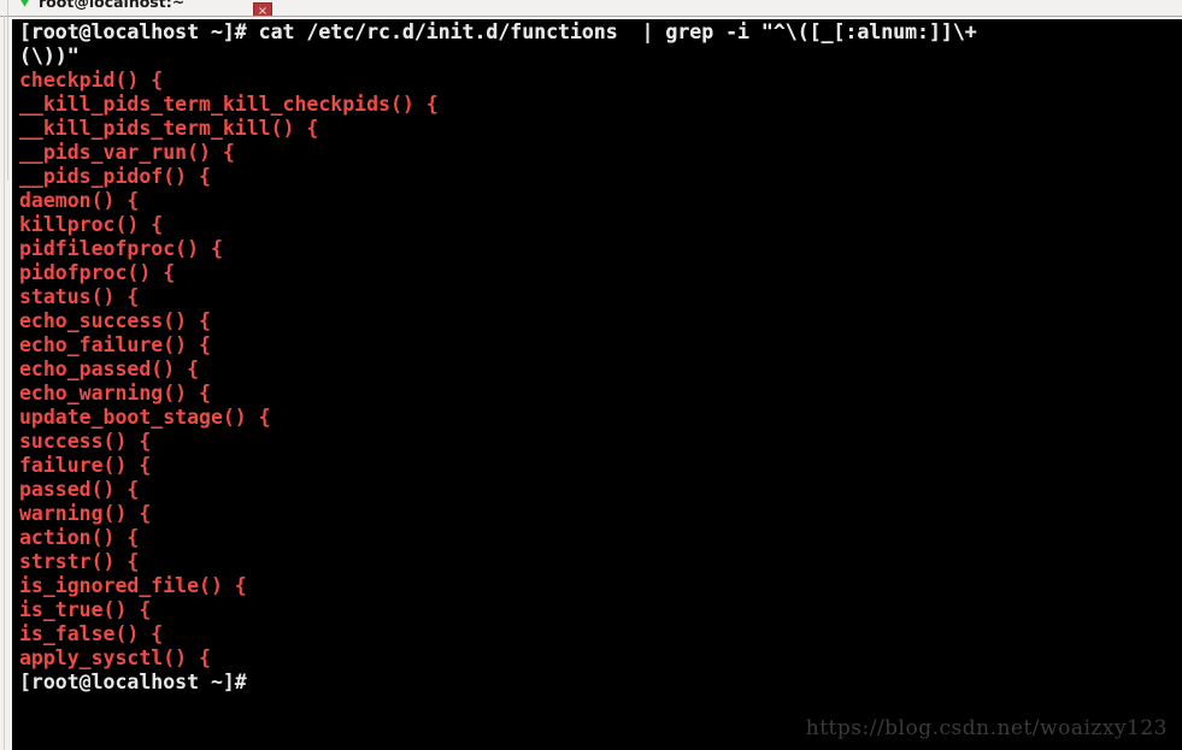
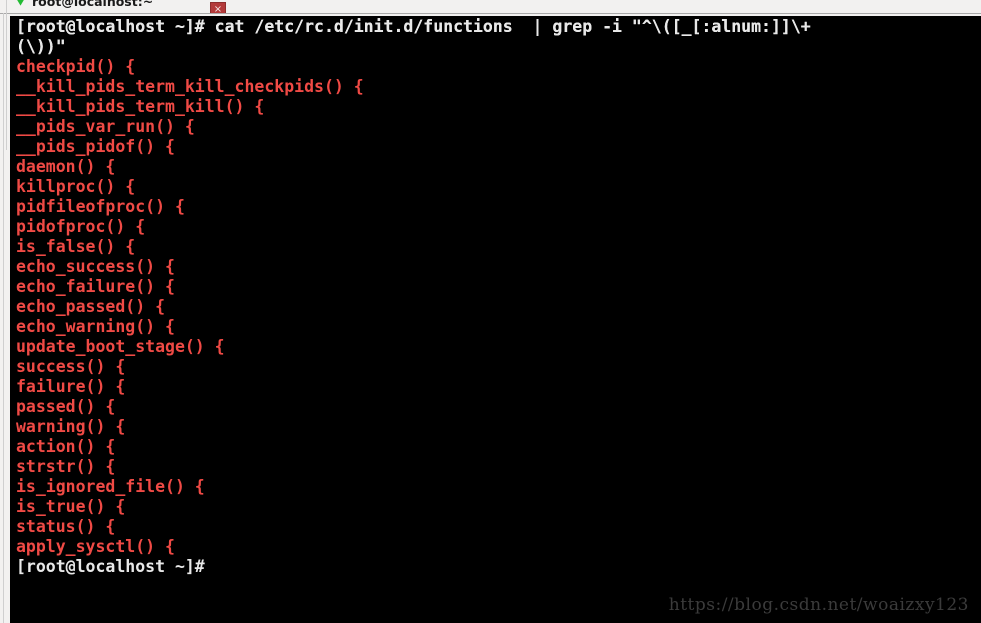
  root@localhost:~
  ×
  [root@localhost ~]# cat /etc/rc.d/init.d/functions | grep -i "^\([_[:alnum:]]\+
  (\))"
  checkpid() {
  __kill_pids_term_kill_checkpids() {
  __kill_pids_term_kill() {
  __pids_var_run() {
  __pids_pidof() {
  daemon() {
  killproc() {
  pidfileofproc() {
  pidofproc() {
- status() {
+ is_false() {
  echo_success() {
  echo_failure() {
  echo_passed() {
  echo_warning() {
  update_boot_stage() {
  success() {
  failure() {
  passed() {
  warning() {
  action() {
  strstr() {
  is_ignored_file() {
  is_true() {
- is_false() {
+ status() {
  apply_sysctl() {
  [root@localhost ~]#
  https://blog.csdn.net/woaizxy123
